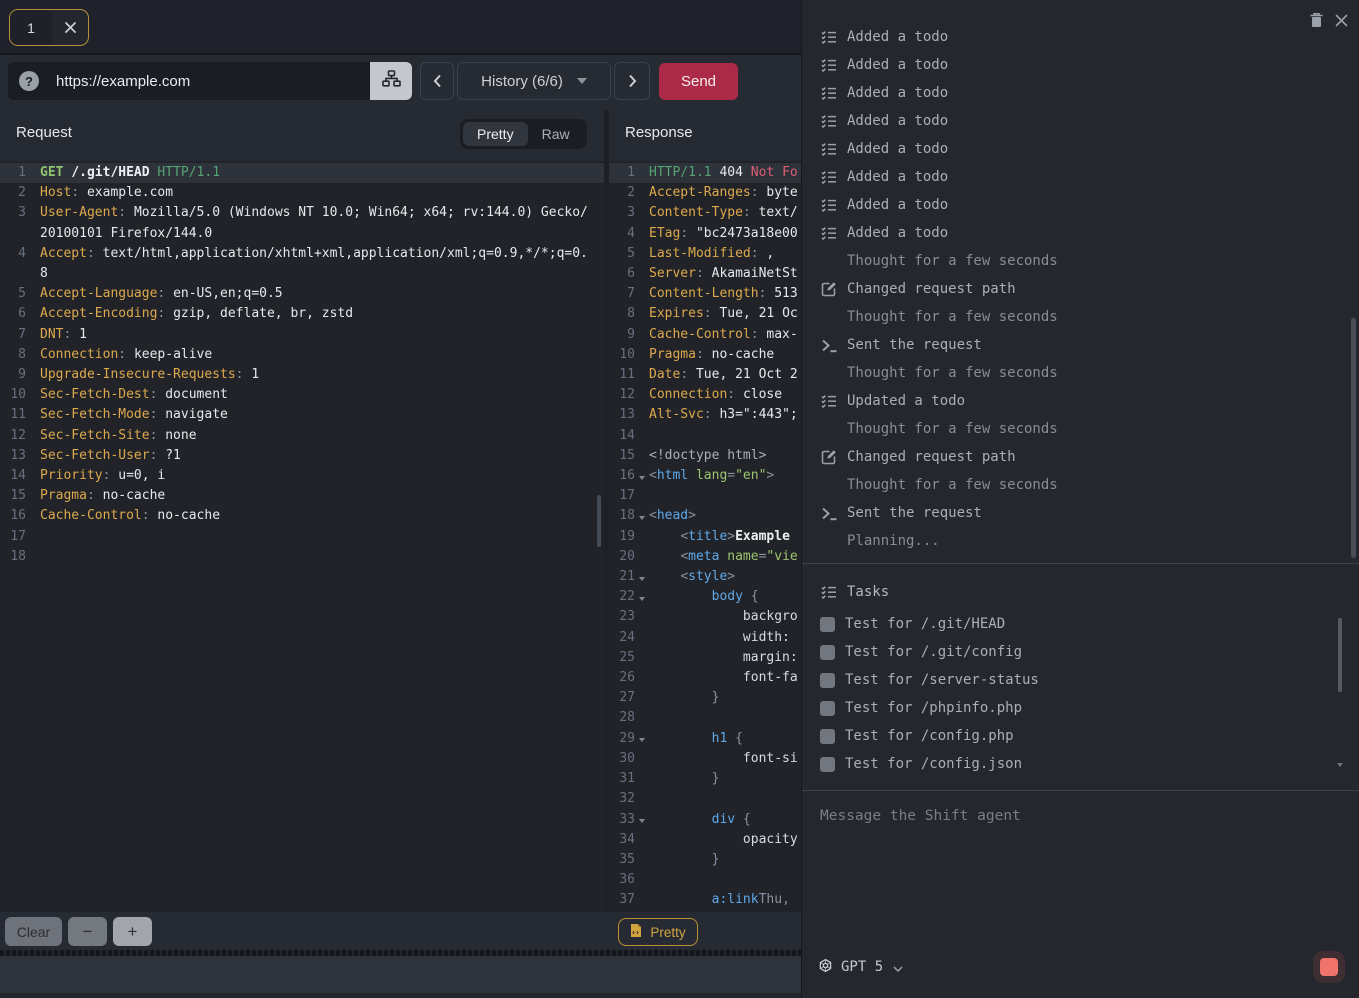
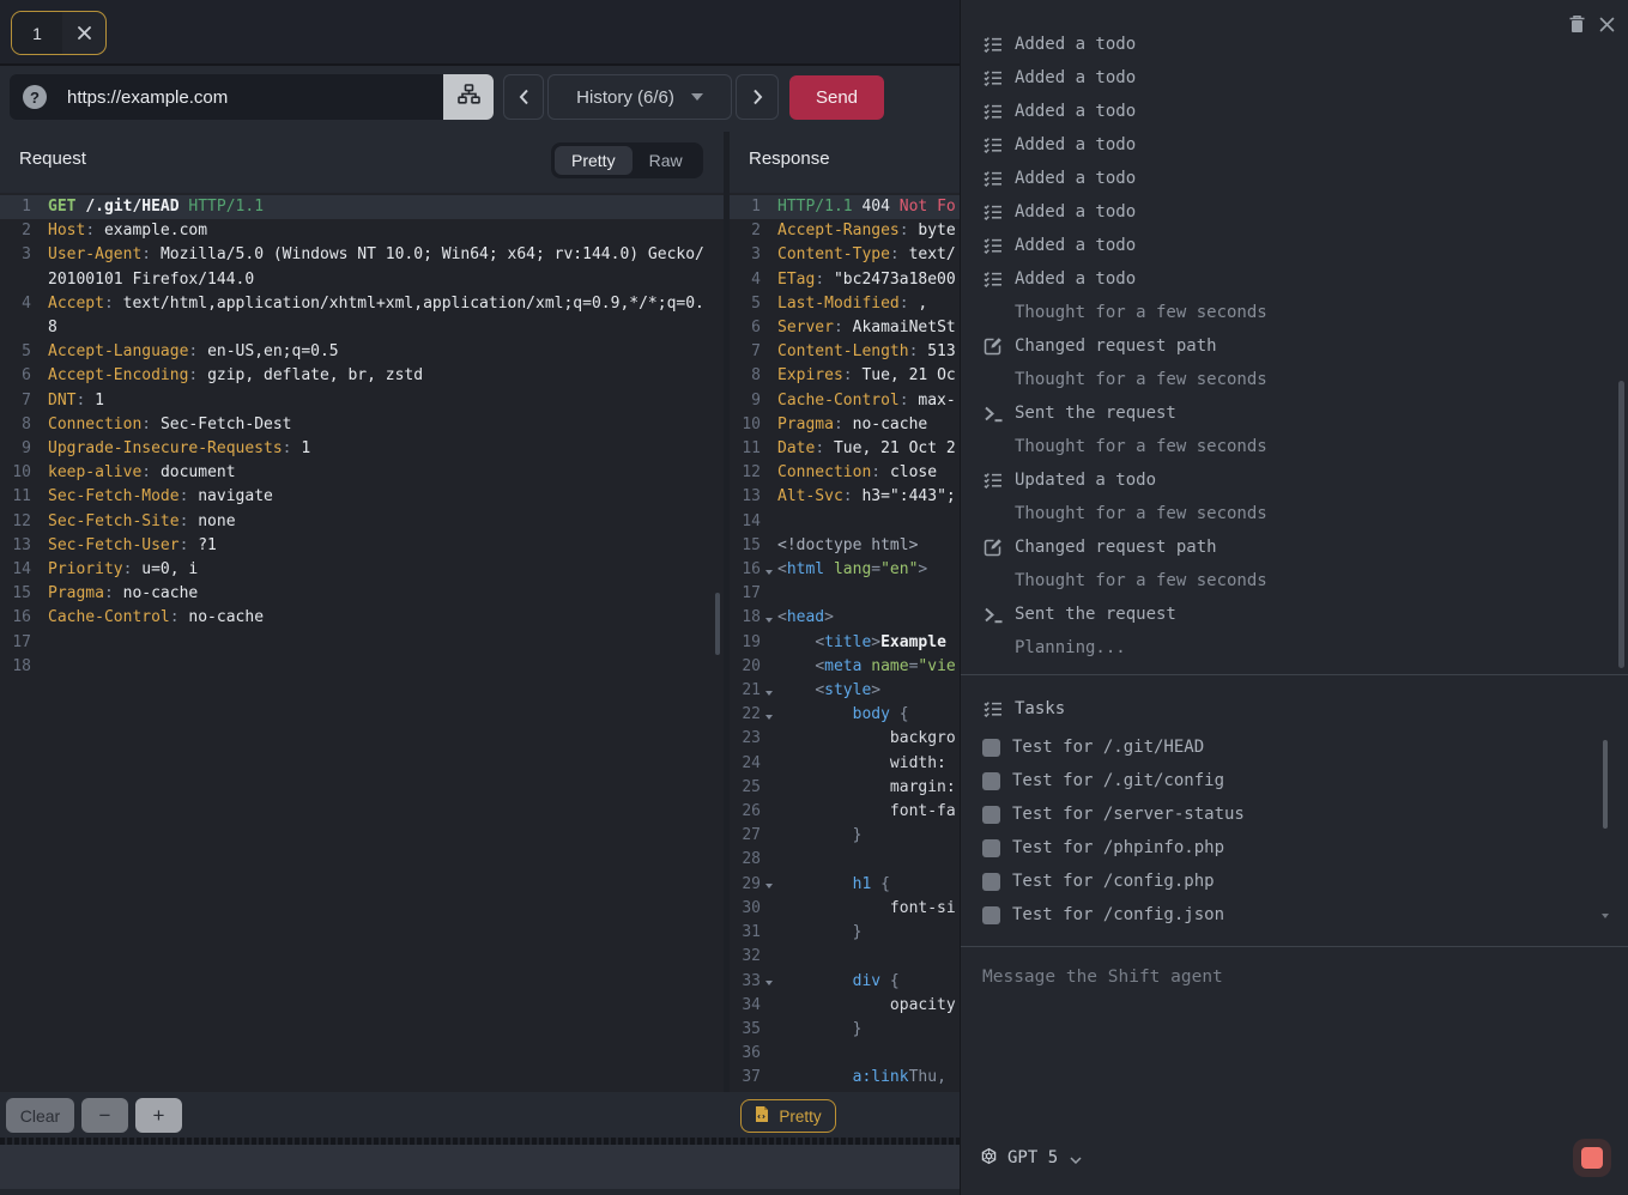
  1
  ?
  https://example.com
  History (6/6)
  Send
  Request
  Pretty
  Raw
  Response
  1
  GET /.git/HEAD HTTP/1.1
  2
  Host: example.com
  3
  User-Agent: Mozilla/5.0 (Windows NT 10.0; Win64; x64; rv:144.0) Gecko/20100101 Firefox/144.0
  4
  Accept: text/html,application/xhtml+xml,application/xml;q=0.9,*/*;q=0.8
  5
  Accept-Language: en-US,en;q=0.5
  6
  Accept-Encoding: gzip, deflate, br, zstd
  7
  DNT: 1
  8
- Connection: keep-alive
+ Connection: Sec-Fetch-Dest
  9
  Upgrade-Insecure-Requests: 1
  10
- Sec-Fetch-Dest: document
+ keep-alive: document
  11
  Sec-Fetch-Mode: navigate
  12
  Sec-Fetch-Site: none
  13
  Sec-Fetch-User: ?1
  14
  Priority: u=0, i
  15
  Pragma: no-cache
  16
  Cache-Control: no-cache
  17
  18
  1
  HTTP/1.1 404 Not Fo
  2
  Accept-Ranges: byte
  3
  Content-Type: text/
  4
  ETag: "bc2473a18e00
  5
  Last-Modified: ,
  6
  Server: AkamaiNetSt
  7
  Content-Length: 513
  8
  Expires: Tue, 21 Oc
  9
  Cache-Control: max-
  10
  Pragma: no-cache
  11
  Date: Tue, 21 Oct 2
  12
  Connection: close
  13
  Alt-Svc: h3=":443";
  14
  15
  <!doctype html>
  16
  <html lang="en">
  17
  18
  <head>
  19
  <title>Example
  20
  <meta name="vie
  21
  <style>
  22
  body {
  23
  backgro
  24
  width:
  25
  margin:
  26
  font-fa
  27
  }
  28
  29
  h1 {
  30
  font-si
  31
  }
  32
  33
  div {
  34
  opacity
  35
  }
  36
  37
  a:linkThu,
  Clear
  −
  +
  Pretty
  Added a todo
  Added a todo
  Added a todo
  Added a todo
  Added a todo
  Added a todo
  Added a todo
  Added a todo
  Thought for a few seconds
  Changed request path
  Thought for a few seconds
  Sent the request
  Thought for a few seconds
  Updated a todo
  Thought for a few seconds
  Changed request path
  Thought for a few seconds
  Sent the request
  Planning...
  Tasks
  Test for /.git/HEAD
  Test for /.git/config
  Test for /server-status
  Test for /phpinfo.php
  Test for /config.php
  Test for /config.json
  Message the Shift agent
  GPT 5
